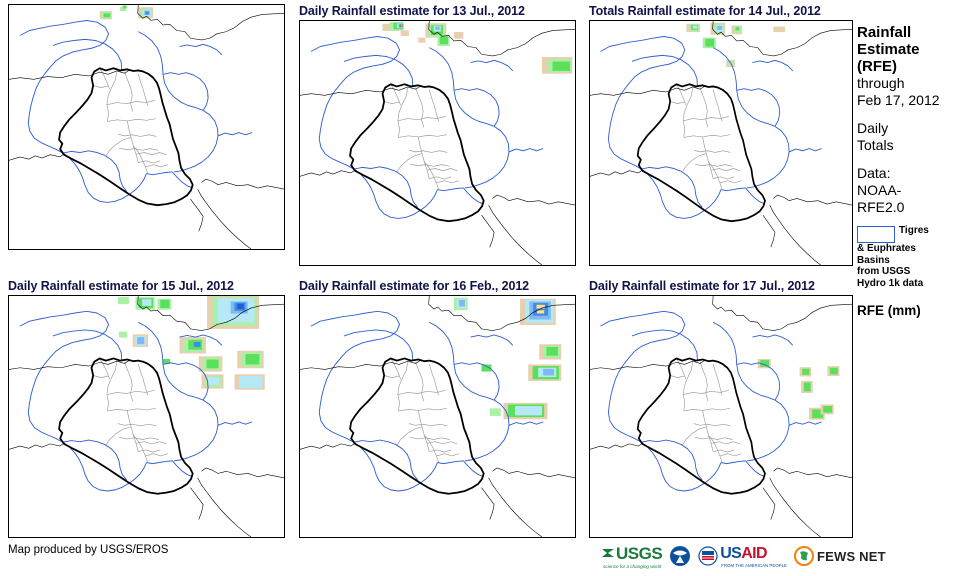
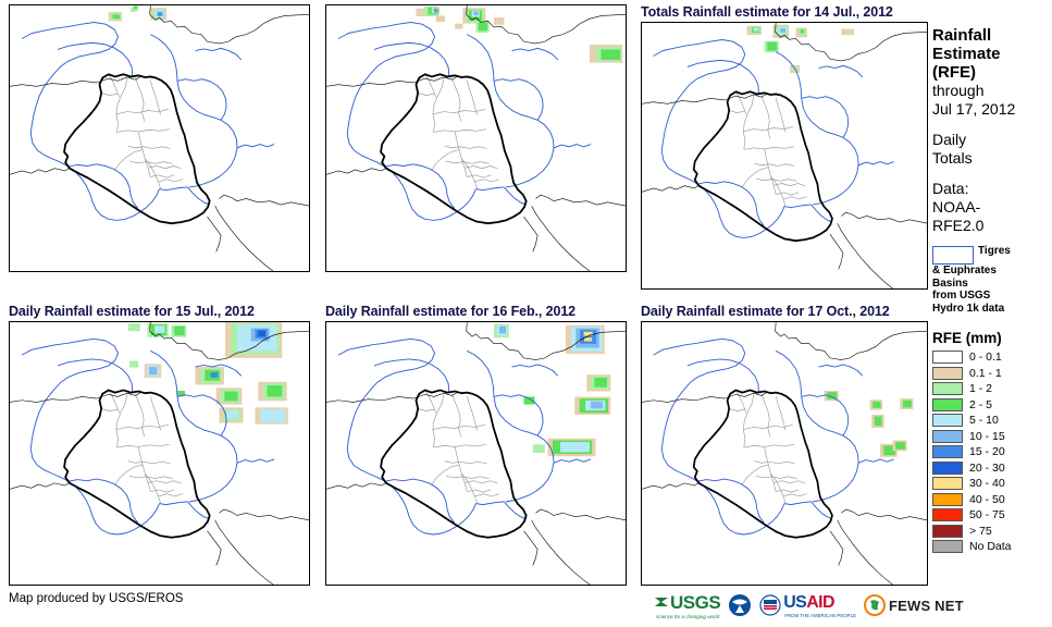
- Daily Rainfall estimate for 13 Jul., 2012
  Totals Rainfall estimate for 14 Jul., 2012
  Daily Rainfall estimate for 15 Jul., 2012
  Daily Rainfall estimate for 16 Feb., 2012
- Daily Rainfall estimate for 17 Jul., 2012
+ Daily Rainfall estimate for 17 Oct., 2012
  Rainfall
  Estimate
  (RFE)
  through
- Feb 17, 2012
+ Jul 17, 2012
  Daily
  Totals
  Data:
  NOAA-
  RFE2.0
  Tigres
  & Euphrates
  Basins
  from USGS
  Hydro 1k data
  RFE (mm)
+ 0 - 0.1
+ 0.1 - 1
+ 1 - 2
+ 2 - 5
+ 5 - 10
+ 10 - 15
+ 15 - 20
+ 20 - 30
+ 30 - 40
+ 40 - 50
+ 50 - 75
+ > 75
+ No Data
  Map produced by USGS/EROS
  USGS
  USAID
  FEWS NET
